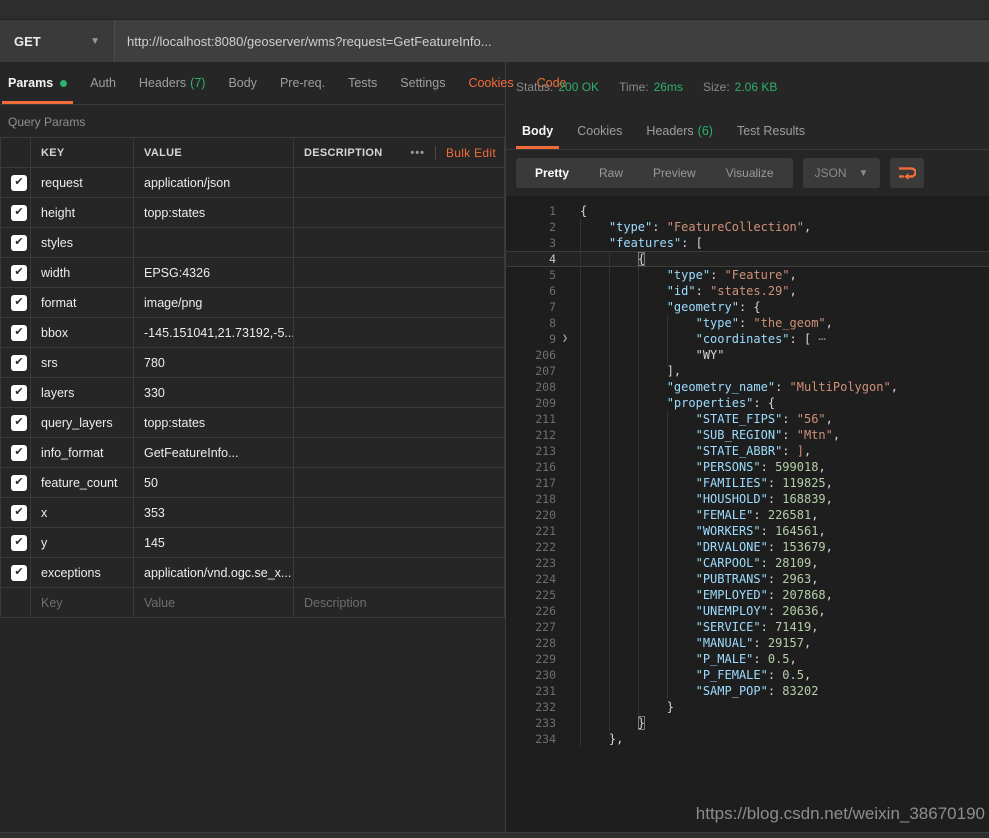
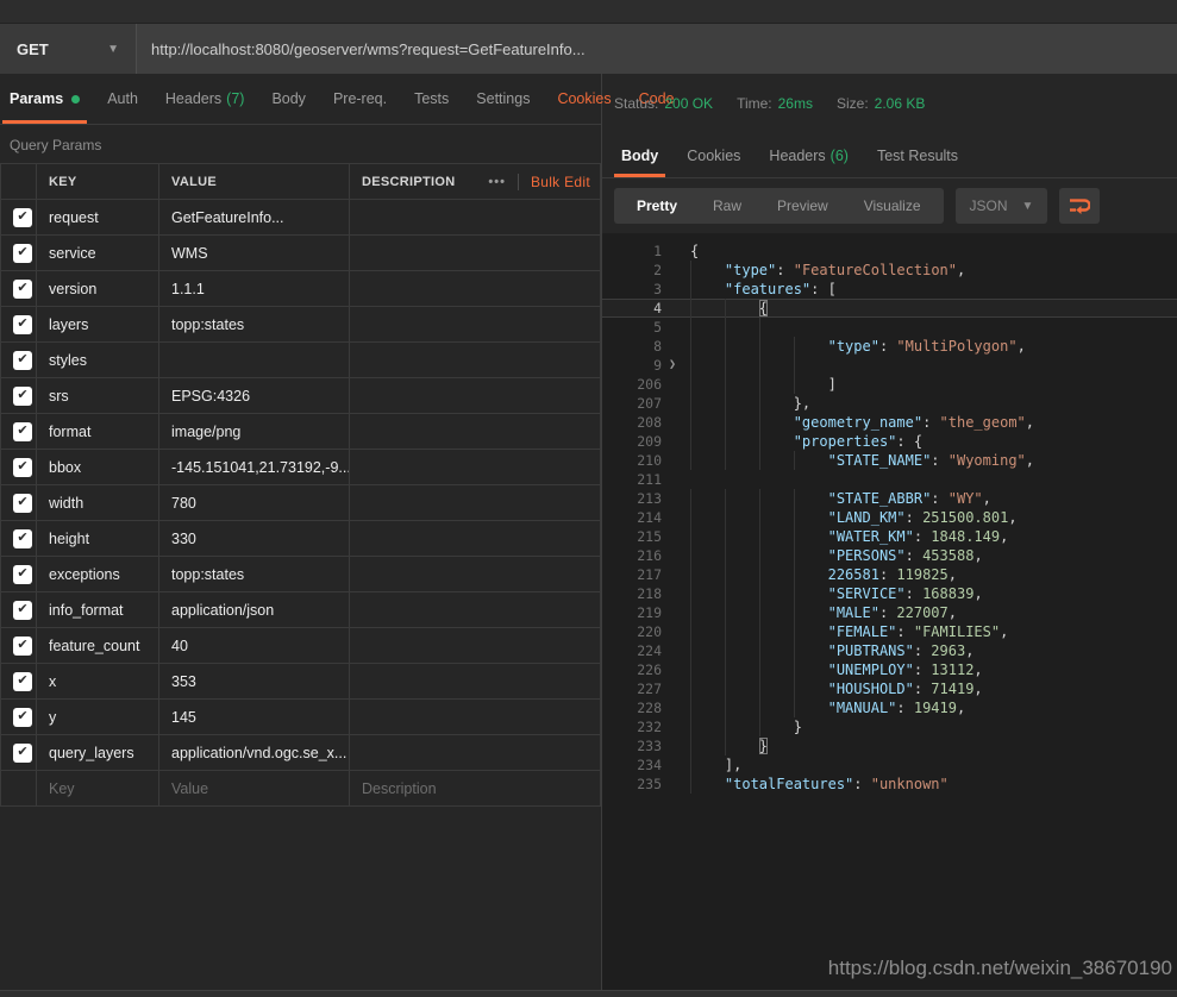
  GET
  ▼
  http://localhost:8080/geoserver/wms?request=GetFeatureInfo...
  Params
  Auth
  Headers
  (7)
  Body
  Pre-req.
  Tests
  Settings
  Cookies
  Code
  Query Params
  	KEY	VALUE	DESCRIPTION ••• Bulk Edit
- 	request	application/json
+ 	request	GetFeatureInfo...
+ 	service	WMS
+ 	version	1.1.1
- 	height	topp:states
+ 	layers	topp:states
  	styles
- 	width	EPSG:4326
+ 	srs	EPSG:4326
  	format	image/png
- 	bbox	-145.151041,21.73192,-5...
+ 	bbox	-145.151041,21.73192,-9...
- 	srs	780
+ 	width	780
- 	layers	330
+ 	height	330
- 	query_layers	topp:states
+ 	exceptions	topp:states
- 	info_format	GetFeatureInfo...
+ 	info_format	application/json
- 	feature_count	50
+ 	feature_count	40
  	x	353
  	y	145
- 	exceptions	application/vnd.ogc.se_x...
+ 	query_layers	application/vnd.ogc.se_x...
  	Key	Value	Description
  Status: 200 OK
  Time: 26ms
  Size: 2.06 KB
  Body
  Cookies
  Headers
  (6)
  Test Results
  Pretty
  Raw
  Preview
  Visualize
  JSON
  ▼
  1
  {
  2
  "type": "FeatureCollection",
  3
  "features": [
  4
  {
  5
- "type": "Feature",
- 6
- "id": "states.29",
- 7
- "geometry": {
  8
- "type": "the_geom",
+ "type": "MultiPolygon",
  9
  ❯
- "coordinates": [ ⋯
  206
- "WY"
+ ]
  207
- ],
+ },
  208
- "geometry_name": "MultiPolygon",
+ "geometry_name": "the_geom",
  209
  "properties": {
+ 210
+ "STATE_NAME": "Wyoming",
  211
- "STATE_FIPS": "56",
- 212
- "SUB_REGION": "Mtn",
  213
- "STATE_ABBR": ],
+ "STATE_ABBR": "WY",
+ 214
+ "LAND_KM": 251500.801,
+ 215
+ "WATER_KM": 1848.149,
  216
- "PERSONS": 599018,
+ "PERSONS": 453588,
  217
- "FAMILIES": 119825,
+ 226581: 119825,
  218
- "HOUSHOLD": 168839,
+ "SERVICE": 168839,
+ 219
+ "MALE": 227007,
  220
- "FEMALE": 226581,
+ "FEMALE": "FAMILIES",
- 221
- "WORKERS": 164561,
- 222
- "DRVALONE": 153679,
- 223
- "CARPOOL": 28109,
  224
  "PUBTRANS": 2963,
- 225
- "EMPLOYED": 207868,
  226
- "UNEMPLOY": 20636,
+ "UNEMPLOY": 13112,
  227
- "SERVICE": 71419,
+ "HOUSHOLD": 71419,
  228
- "MANUAL": 29157,
+ "MANUAL": 19419,
- 229
- "P_MALE": 0.5,
- 230
- "P_FEMALE": 0.5,
- 231
- "SAMP_POP": 83202
  232
  }
  233
  }
  234
- },
+ ],
+ 235
+ "totalFeatures": "unknown"
  https://blog.csdn.net/weixin_38670190
